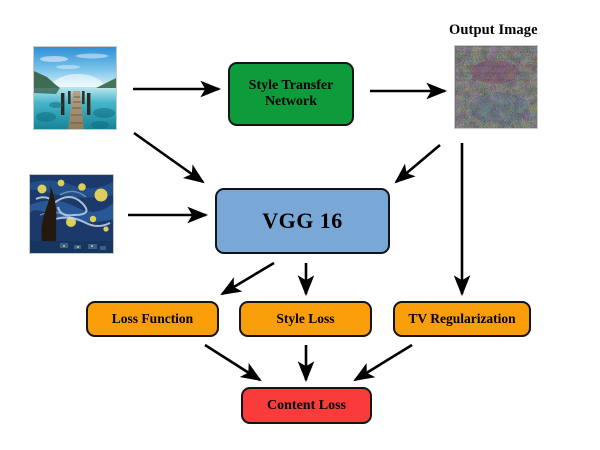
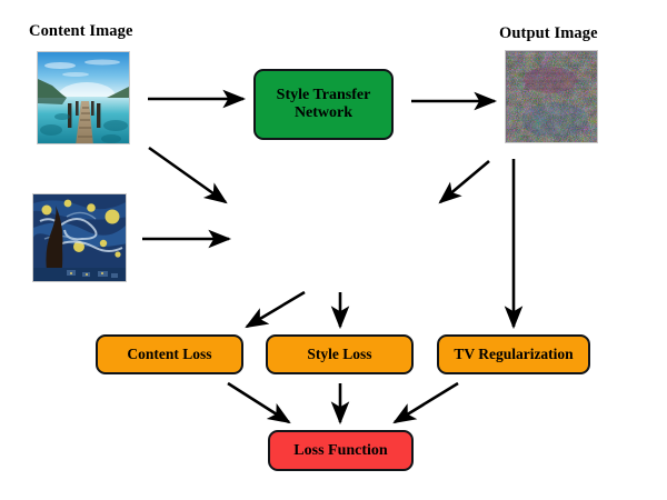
+ Content Image
  Output Image
  Style Transfer
  Network
- VGG 16
- Loss Function
+ Content Loss
  Style Loss
  TV Regularization
- Content Loss
+ Loss Function
